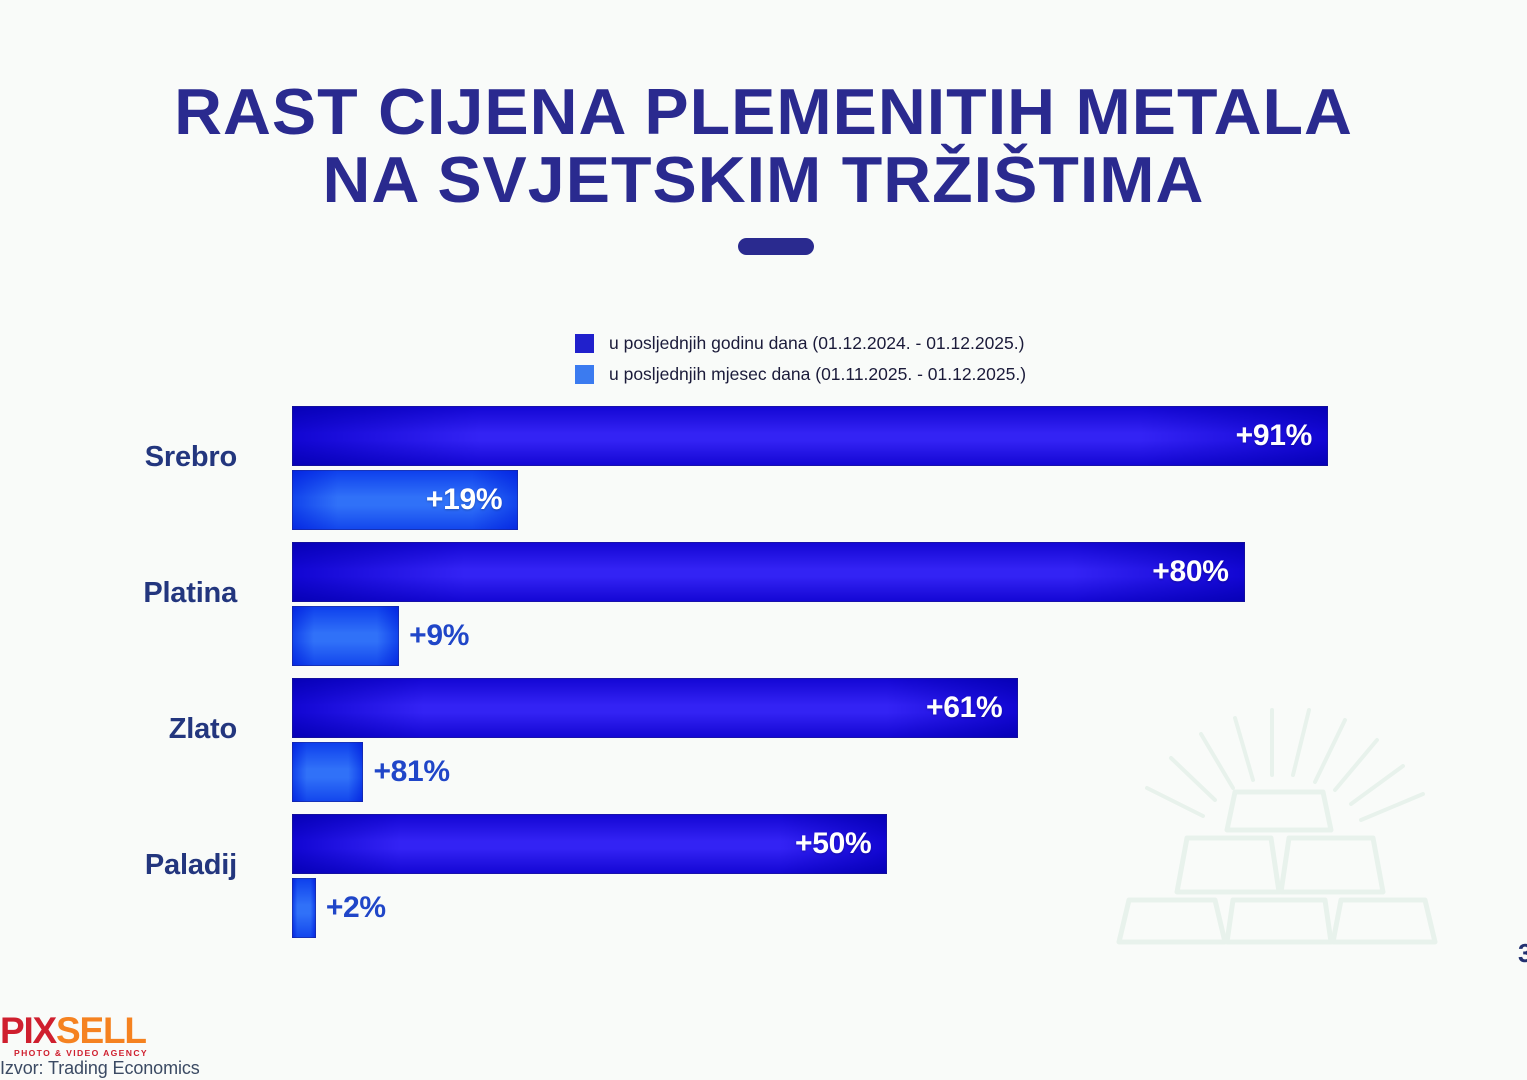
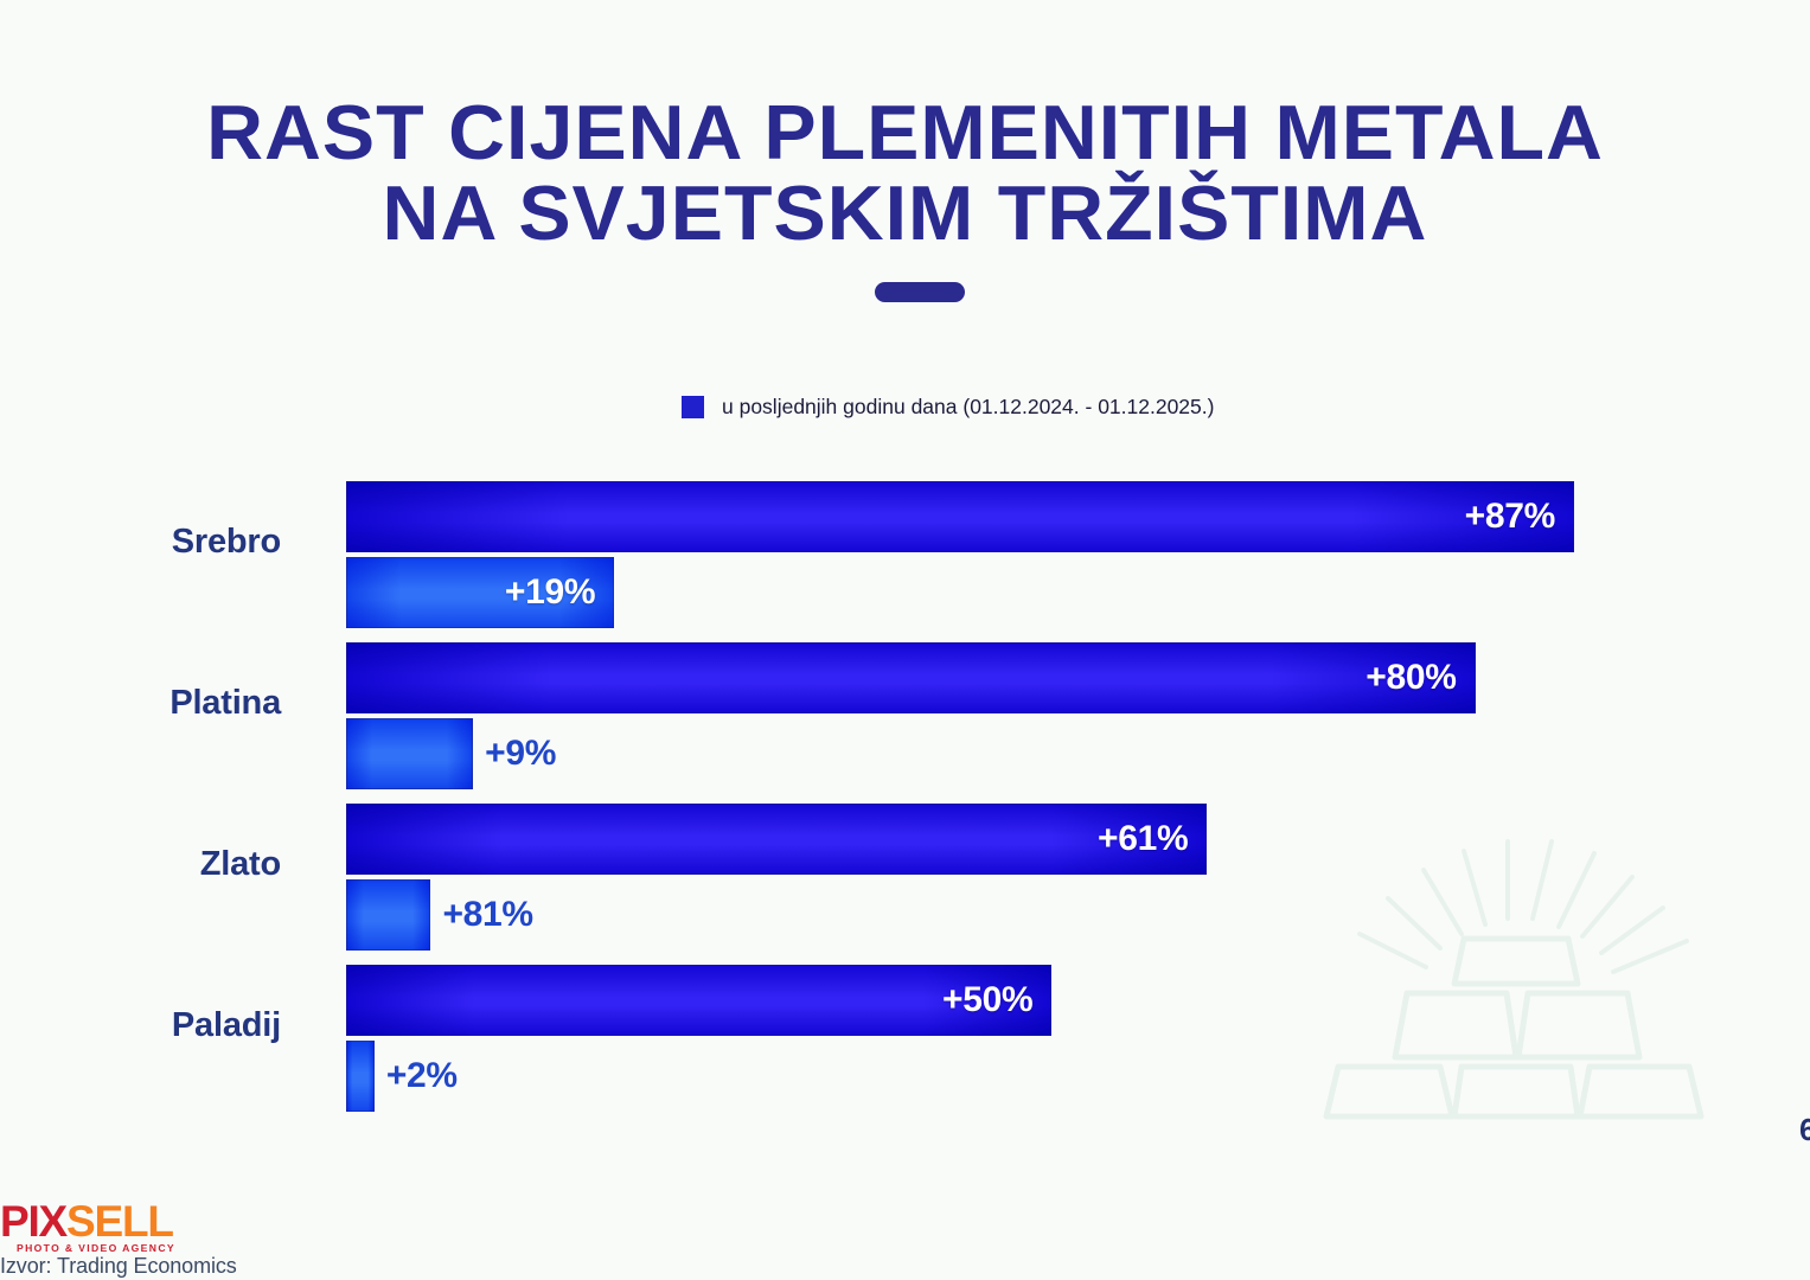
  RAST CIJENA PLEMENITIH METALA
  NA SVJETSKIM TRŽIŠTIMA
  u posljednjih godinu dana (01.12.2024. - 01.12.2025.)
- u posljednjih mjesec dana (01.11.2025. - 01.12.2025.)
  Srebro
- +91%
+ +87%
  +19%
  Platina
  +80%
  +9%
  Zlato
  +61%
  +81%
  Paladij
  +50%
  +2%
  PIXSELL
  PHOTO & VIDEO AGENCY
  Izvor: Trading Economics
- 3
+ 6
